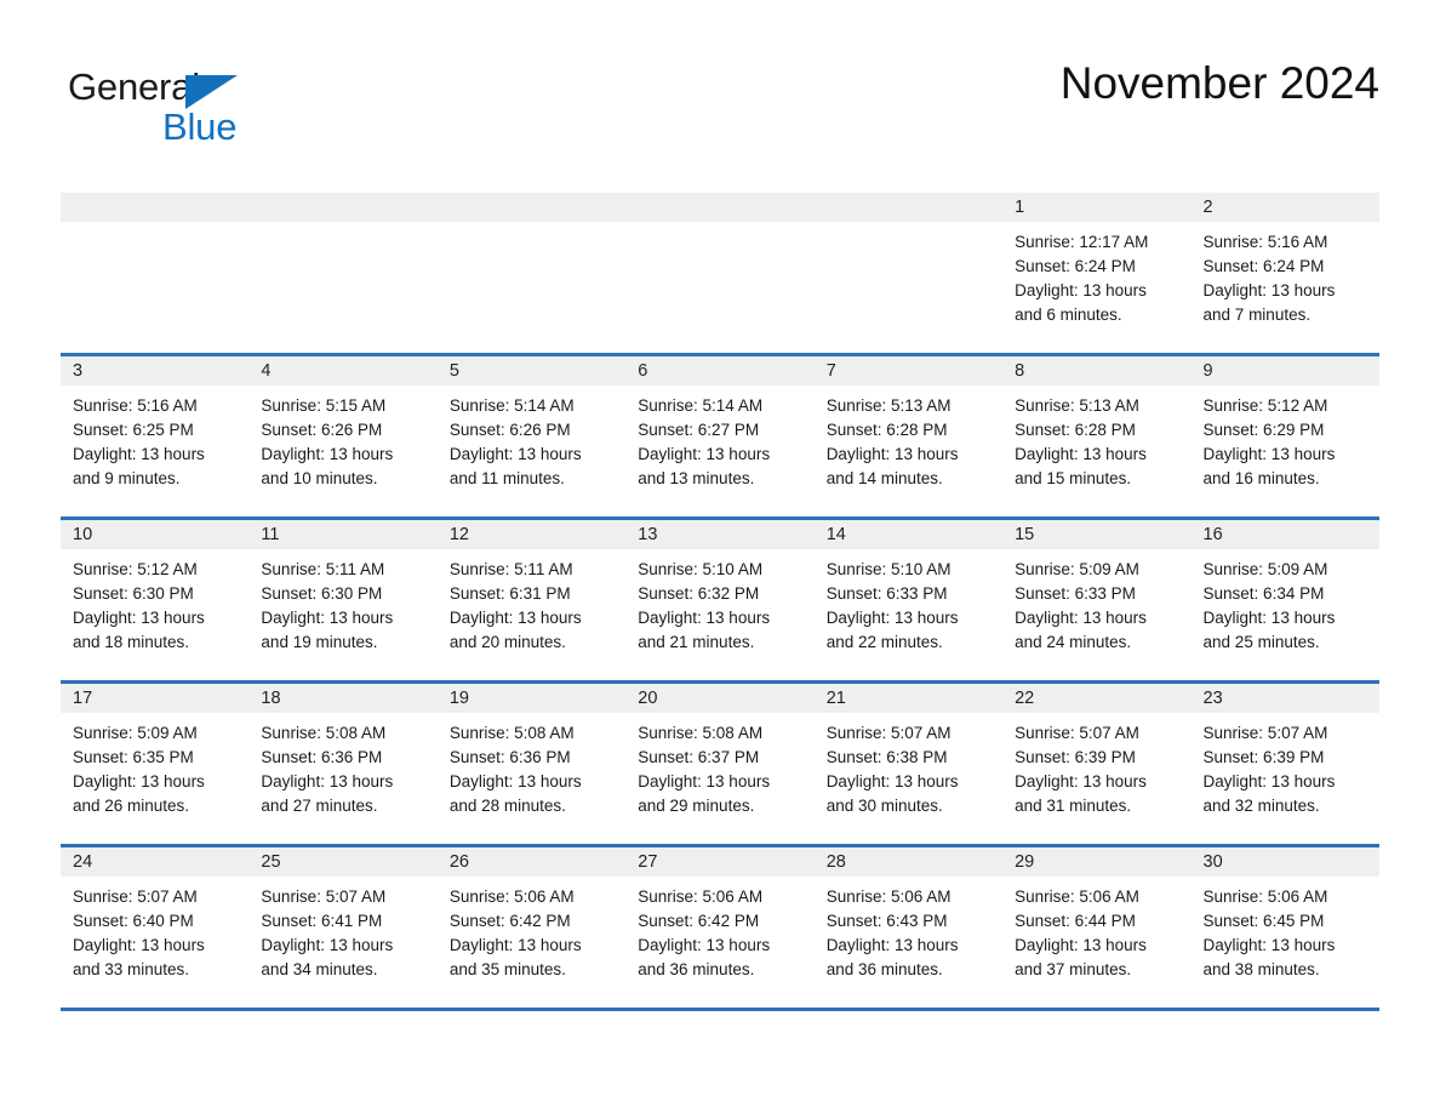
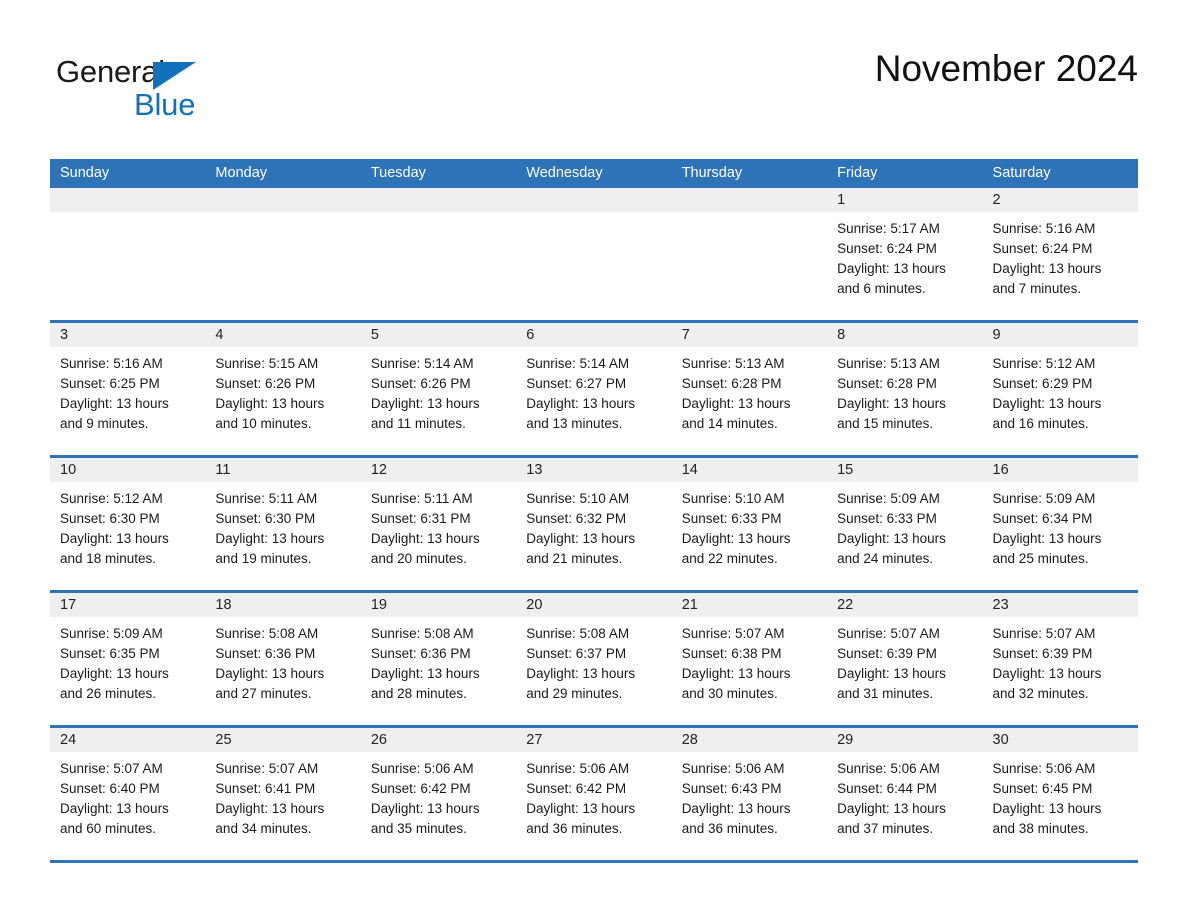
  General
  Blue
  November 2024
+ Sunday
+ Monday
+ Tuesday
+ Wednesday
+ Thursday
+ Friday
+ Saturday
  1
- Sunrise: 12:17 AM
+ Sunrise: 5:17 AM
  Sunset: 6:24 PM
  Daylight: 13 hours
  and 6 minutes.
  2
  Sunrise: 5:16 AM
  Sunset: 6:24 PM
  Daylight: 13 hours
  and 7 minutes.
  3
  Sunrise: 5:16 AM
  Sunset: 6:25 PM
  Daylight: 13 hours
  and 9 minutes.
  4
  Sunrise: 5:15 AM
  Sunset: 6:26 PM
  Daylight: 13 hours
  and 10 minutes.
  5
  Sunrise: 5:14 AM
  Sunset: 6:26 PM
  Daylight: 13 hours
  and 11 minutes.
  6
  Sunrise: 5:14 AM
  Sunset: 6:27 PM
  Daylight: 13 hours
  and 13 minutes.
  7
  Sunrise: 5:13 AM
  Sunset: 6:28 PM
  Daylight: 13 hours
  and 14 minutes.
  8
  Sunrise: 5:13 AM
  Sunset: 6:28 PM
  Daylight: 13 hours
  and 15 minutes.
  9
  Sunrise: 5:12 AM
  Sunset: 6:29 PM
  Daylight: 13 hours
  and 16 minutes.
  10
  Sunrise: 5:12 AM
  Sunset: 6:30 PM
  Daylight: 13 hours
  and 18 minutes.
  11
  Sunrise: 5:11 AM
  Sunset: 6:30 PM
  Daylight: 13 hours
  and 19 minutes.
  12
  Sunrise: 5:11 AM
  Sunset: 6:31 PM
  Daylight: 13 hours
  and 20 minutes.
  13
  Sunrise: 5:10 AM
  Sunset: 6:32 PM
  Daylight: 13 hours
  and 21 minutes.
  14
  Sunrise: 5:10 AM
  Sunset: 6:33 PM
  Daylight: 13 hours
  and 22 minutes.
  15
  Sunrise: 5:09 AM
  Sunset: 6:33 PM
  Daylight: 13 hours
  and 24 minutes.
  16
  Sunrise: 5:09 AM
  Sunset: 6:34 PM
  Daylight: 13 hours
  and 25 minutes.
  17
  Sunrise: 5:09 AM
  Sunset: 6:35 PM
  Daylight: 13 hours
  and 26 minutes.
  18
  Sunrise: 5:08 AM
  Sunset: 6:36 PM
  Daylight: 13 hours
  and 27 minutes.
  19
  Sunrise: 5:08 AM
  Sunset: 6:36 PM
  Daylight: 13 hours
  and 28 minutes.
  20
  Sunrise: 5:08 AM
  Sunset: 6:37 PM
  Daylight: 13 hours
  and 29 minutes.
  21
  Sunrise: 5:07 AM
  Sunset: 6:38 PM
  Daylight: 13 hours
  and 30 minutes.
  22
  Sunrise: 5:07 AM
  Sunset: 6:39 PM
  Daylight: 13 hours
  and 31 minutes.
  23
  Sunrise: 5:07 AM
  Sunset: 6:39 PM
  Daylight: 13 hours
  and 32 minutes.
  24
  Sunrise: 5:07 AM
  Sunset: 6:40 PM
  Daylight: 13 hours
- and 33 minutes.
+ and 60 minutes.
  25
  Sunrise: 5:07 AM
  Sunset: 6:41 PM
  Daylight: 13 hours
  and 34 minutes.
  26
  Sunrise: 5:06 AM
  Sunset: 6:42 PM
  Daylight: 13 hours
  and 35 minutes.
  27
  Sunrise: 5:06 AM
  Sunset: 6:42 PM
  Daylight: 13 hours
  and 36 minutes.
  28
  Sunrise: 5:06 AM
  Sunset: 6:43 PM
  Daylight: 13 hours
  and 36 minutes.
  29
  Sunrise: 5:06 AM
  Sunset: 6:44 PM
  Daylight: 13 hours
  and 37 minutes.
  30
  Sunrise: 5:06 AM
  Sunset: 6:45 PM
  Daylight: 13 hours
  and 38 minutes.
